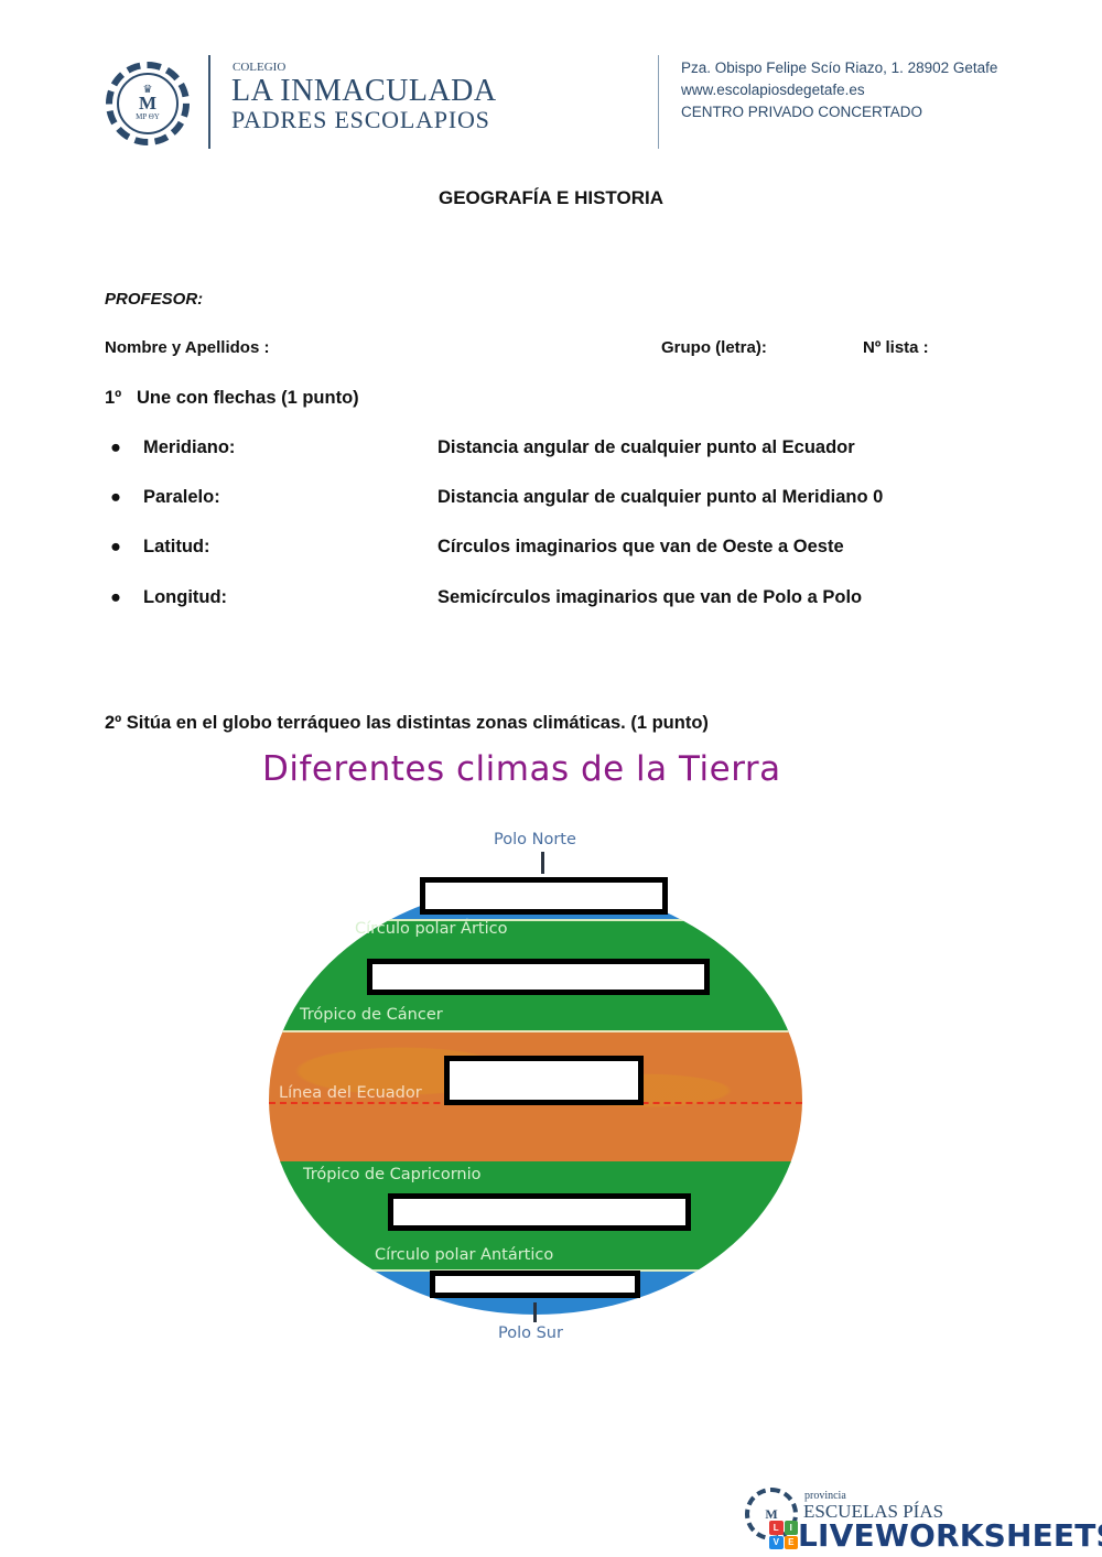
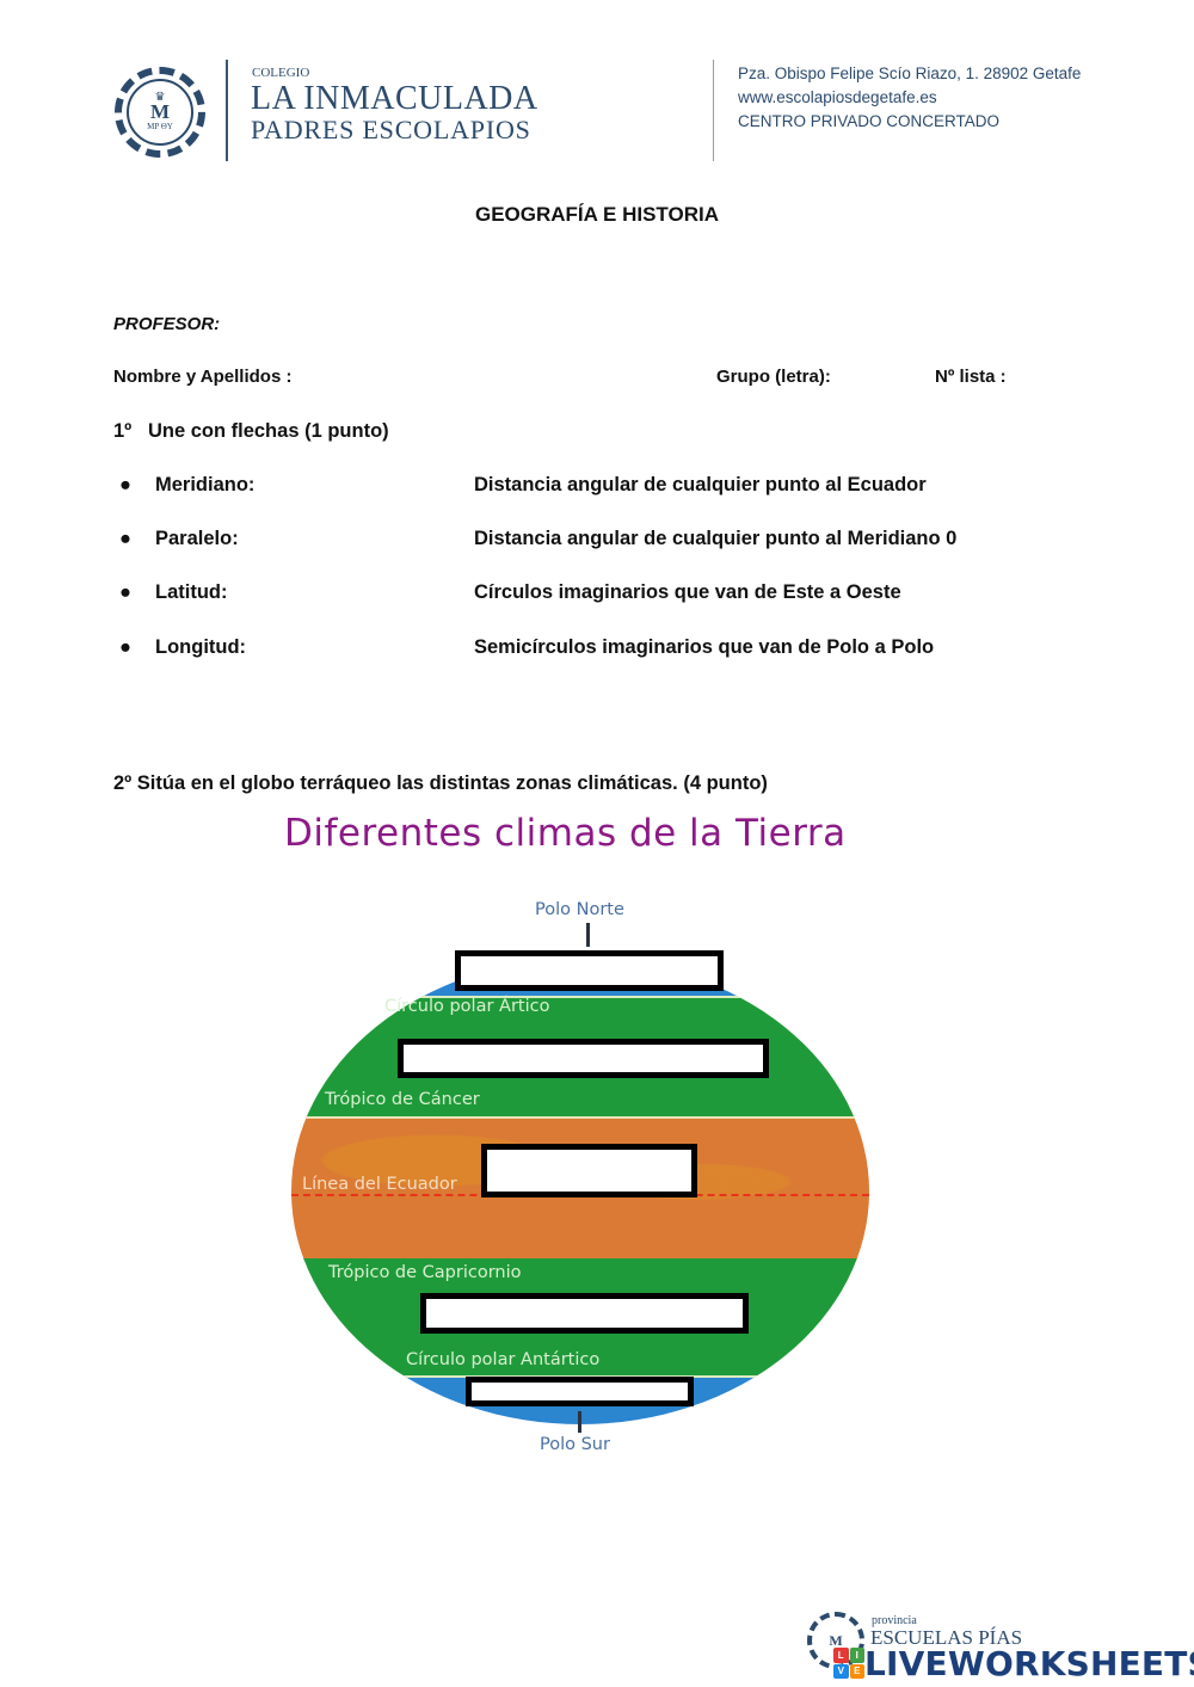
  ♛
  M
  MP ΘY
  colegio
  LA INMACULADA
  PADRES ESCOLAPIOS
  Pza. Obispo Felipe Scío Riazo, 1. 28902 Getafe
  www.escolapiosdegetafe.es
  CENTRO PRIVADO CONCERTADO
  GEOGRAFÍA E HISTORIA
  PROFESOR:
  Nombre y Apellidos :
  Grupo (letra):
  Nº lista :
  1º Une con flechas (1 punto)
  ●
  Meridiano:
  Distancia angular de cualquier punto al Ecuador
  ●
  Paralelo:
  Distancia angular de cualquier punto al Meridiano 0
  ●
  Latitud:
- Círculos imaginarios que van de Oeste a Oeste
+ Círculos imaginarios que van de Este a Oeste
  ●
  Longitud:
  Semicírculos imaginarios que van de Polo a Polo
- 2º Sitúa en el globo terráqueo las distintas zonas climáticas. (1 punto)
+ 2º Sitúa en el globo terráqueo las distintas zonas climáticas. (4 punto)
  Diferentes climas de la Tierra
  Polo Norte
  Círculo polar Ártico
  Trópico de Cáncer
  Línea del Ecuador
  Trópico de Capricornio
  Círculo polar Antártico
  Polo Sur
  M
  provincia
  ESCUELAS PÍAS
  L
  I
  V
  E
  LIVEWORKSHEET
